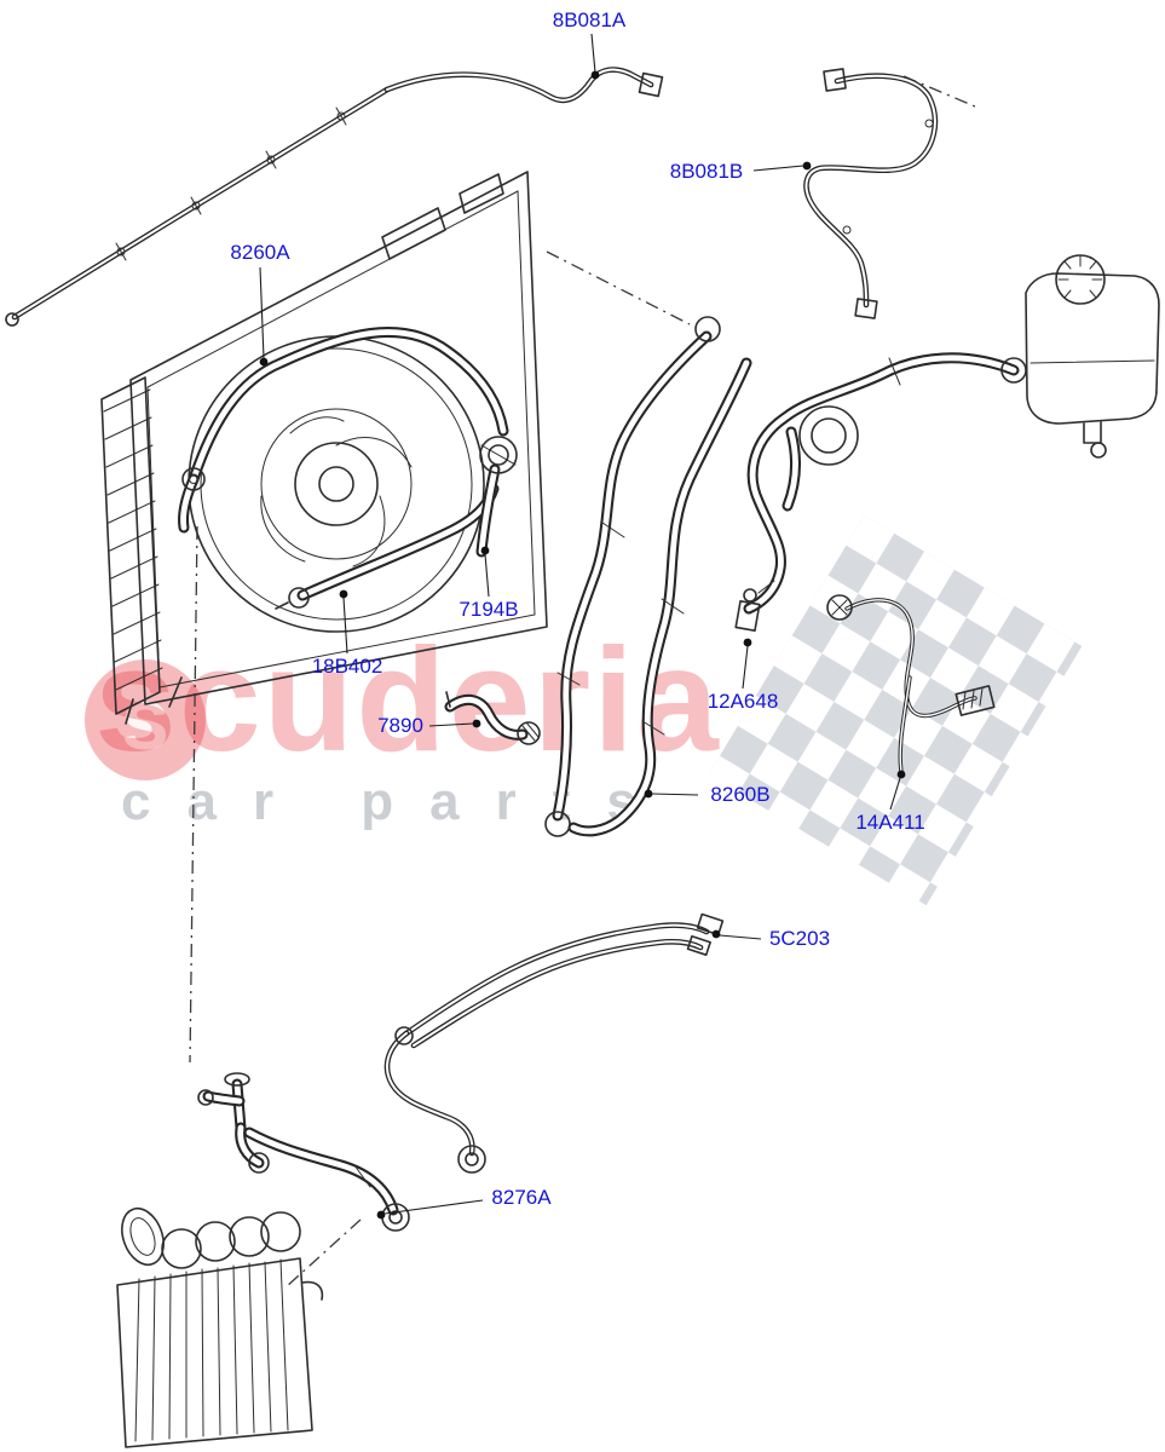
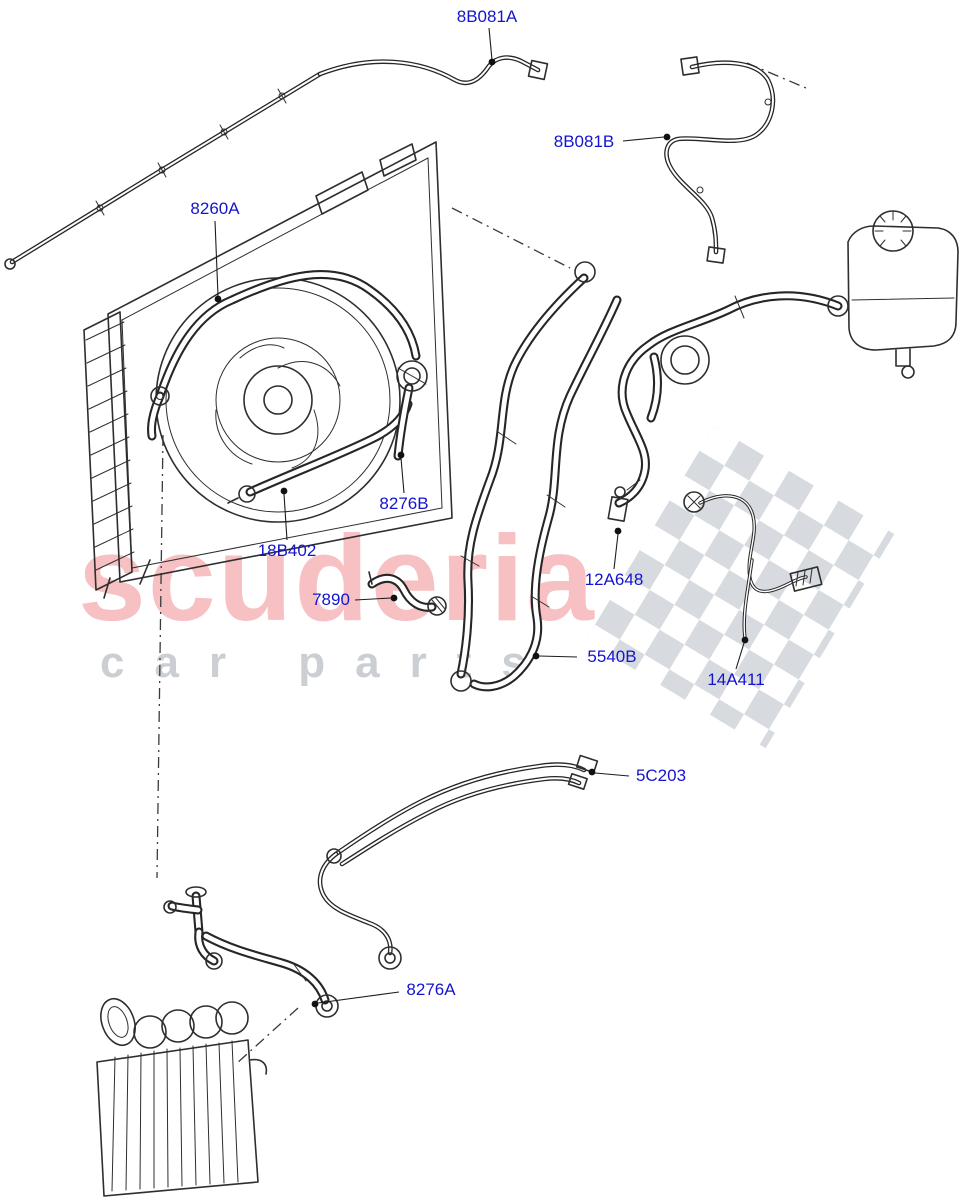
- s
  scudeia
  car part
  8B081A
  8B081B
  8260A
- 7194B
+ 8276B
  18B402
  7890
  12A648
- 8260B
+ 5540B
  14A411
  5C203
  8276A
